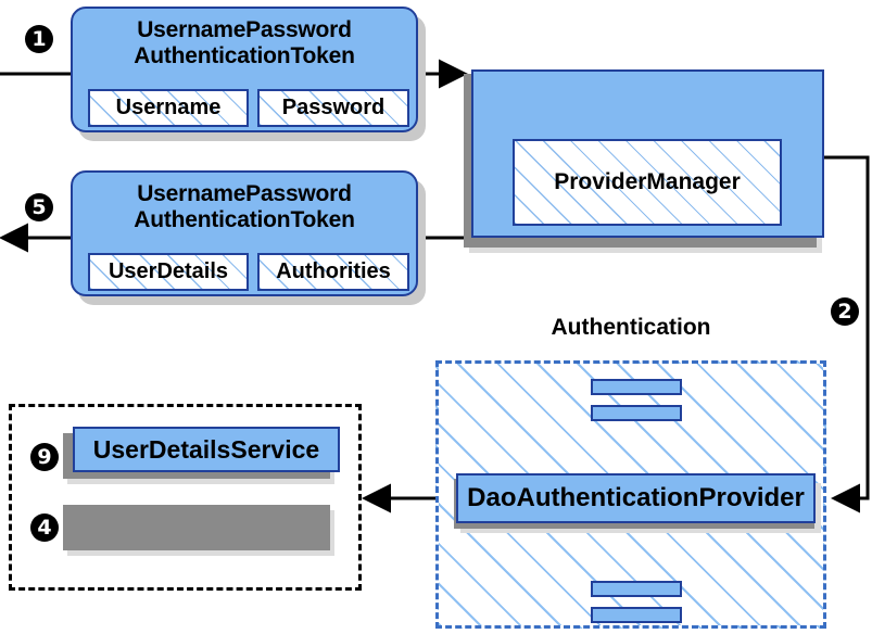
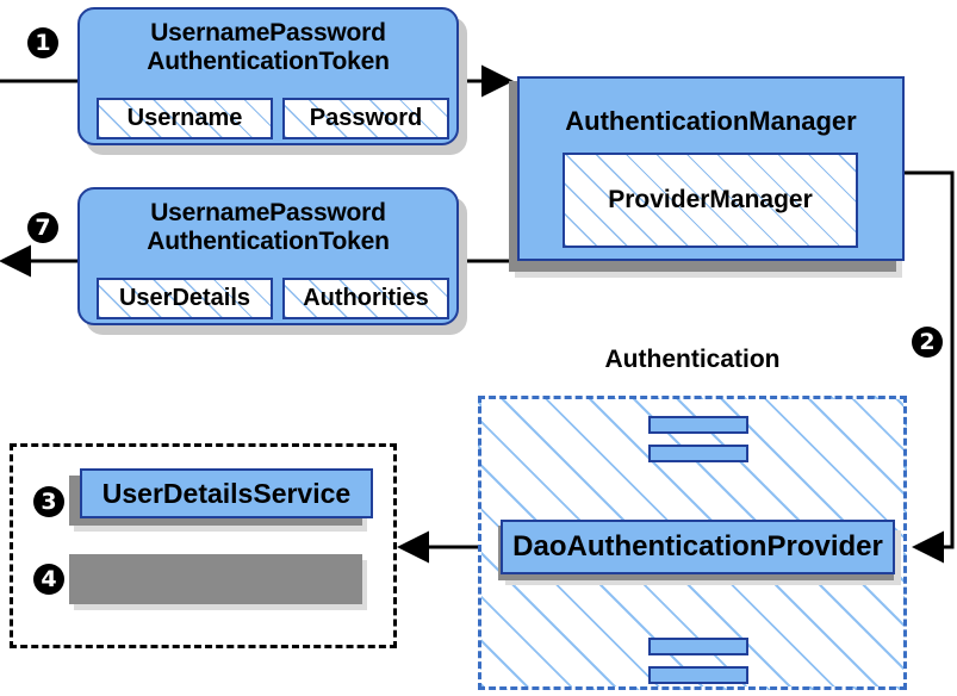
  1
  UsernamePassword
  AuthenticationToken
  Username
  Password
+ AuthenticationManager
  ProviderManager
- 5
+ 7
  UsernamePassword
  AuthenticationToken
  UserDetails
  Authorities
  Authentication
  2
  DaoAuthenticationProvider
- 9
+ 3
  UserDetailsService
  4
